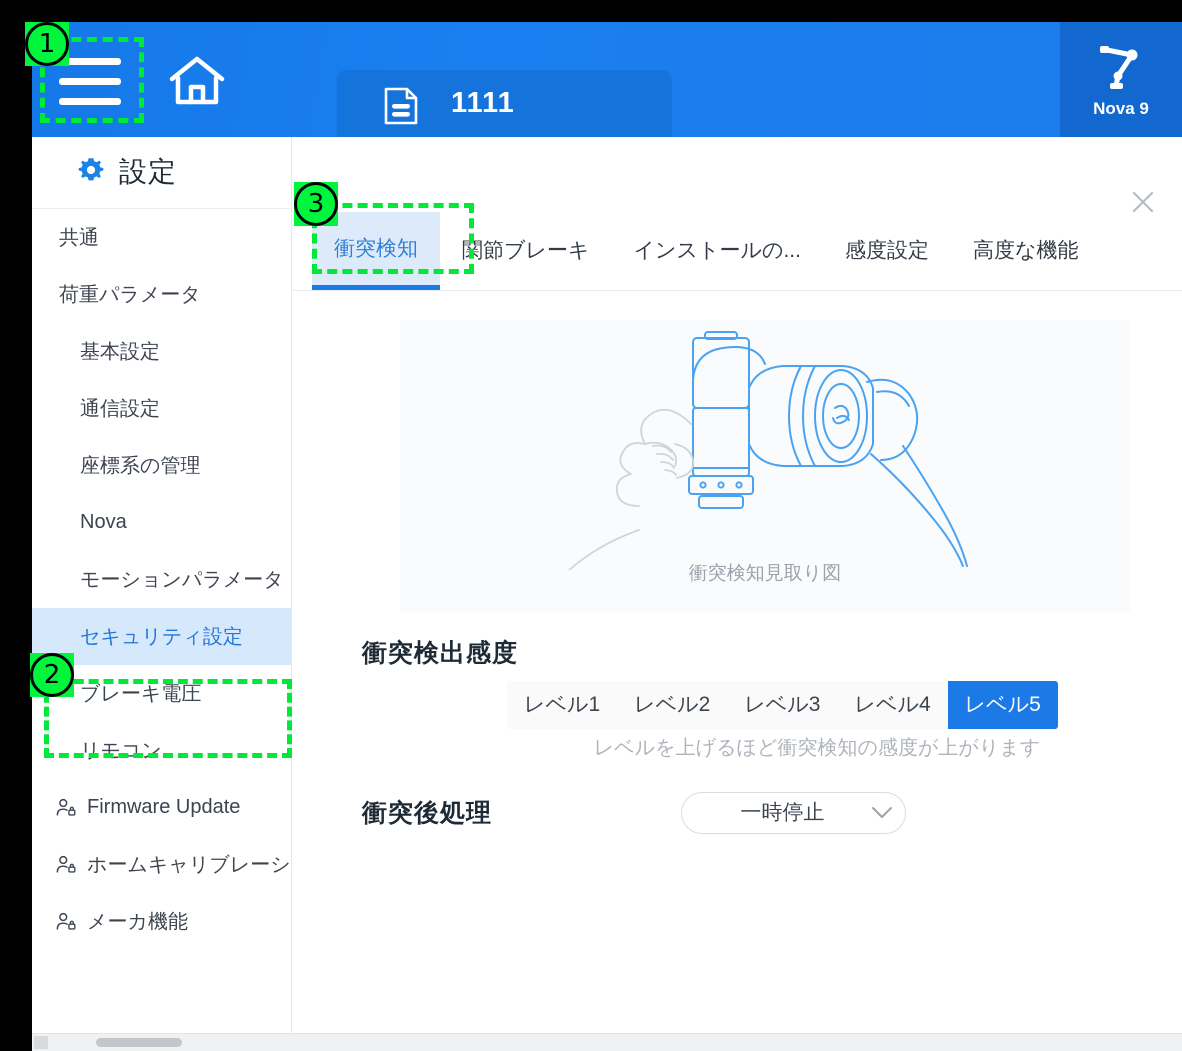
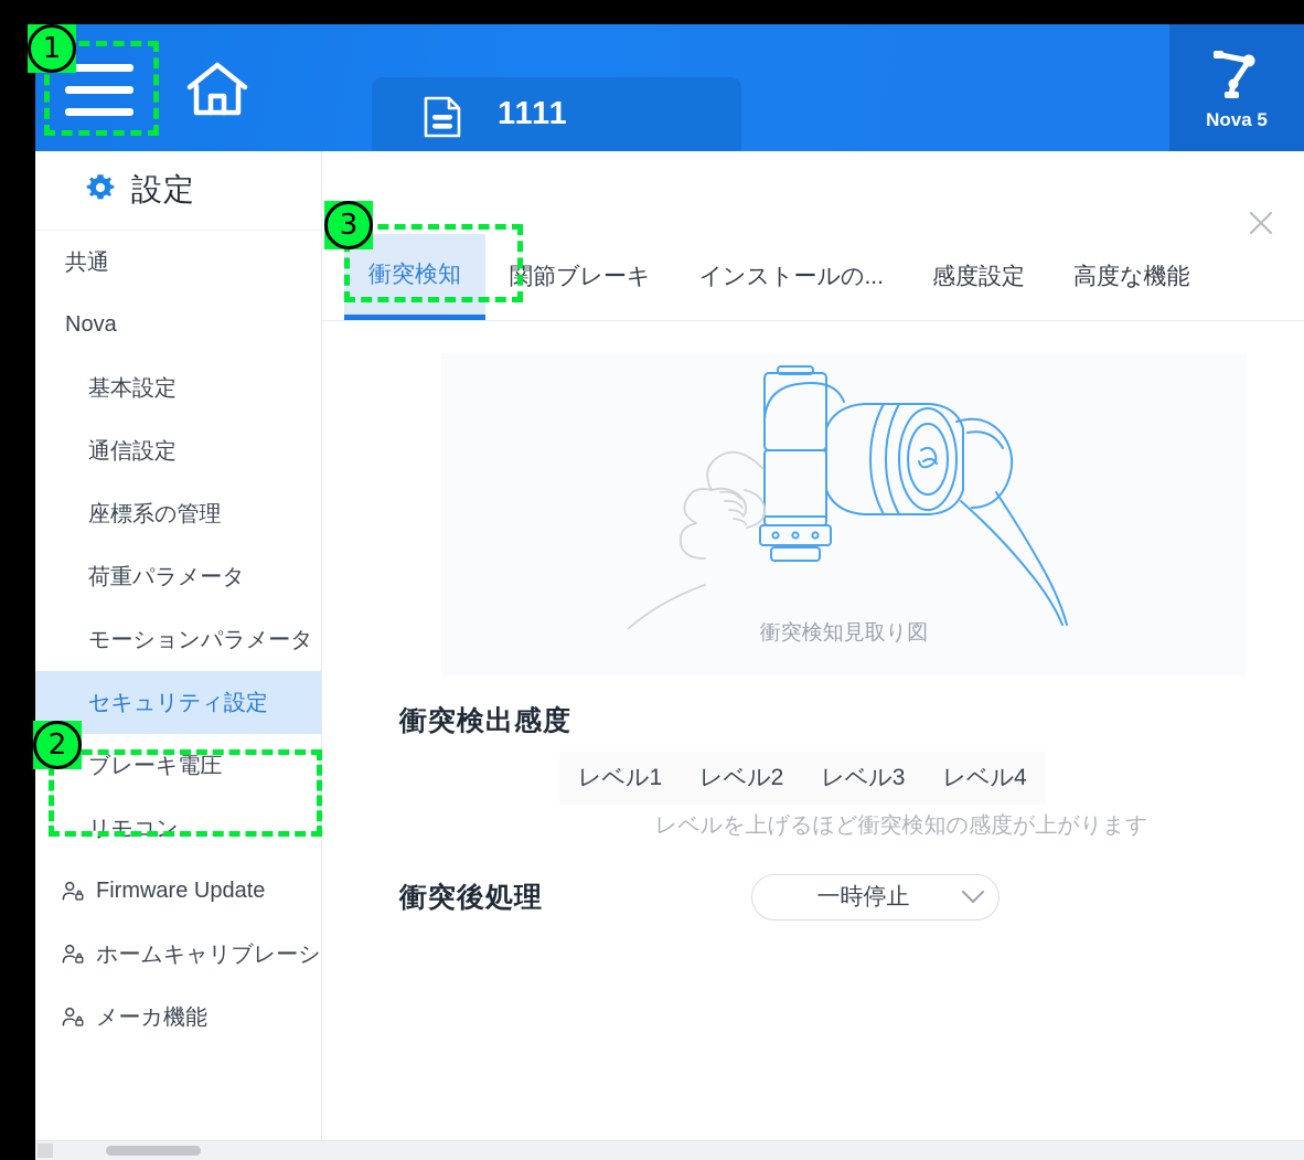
  1111
- Nova 9
+ Nova 5
  設定
  共通
- 荷重パラメータ
+ Nova
  基本設定
  通信設定
  座標系の管理
- Nova
+ 荷重パラメータ
  モーションパラメータ
  セキュリティ設定
  ブレーキ電圧
  リモコン
  Firmware Update
  ホームキャリブレーシ
  メーカ機能
  衝突検知
  関節ブレーキ
  インストールの...
  感度設定
  高度な機能
  衝突検知見取り図
  衝突検出感度
  レベル1
  レベル2
  レベル3
  レベル4
- レベル5
  レベルを上げるほど衝突検知の感度が上がります
  衝突後処理
  一時停止
  1
  2
  3
